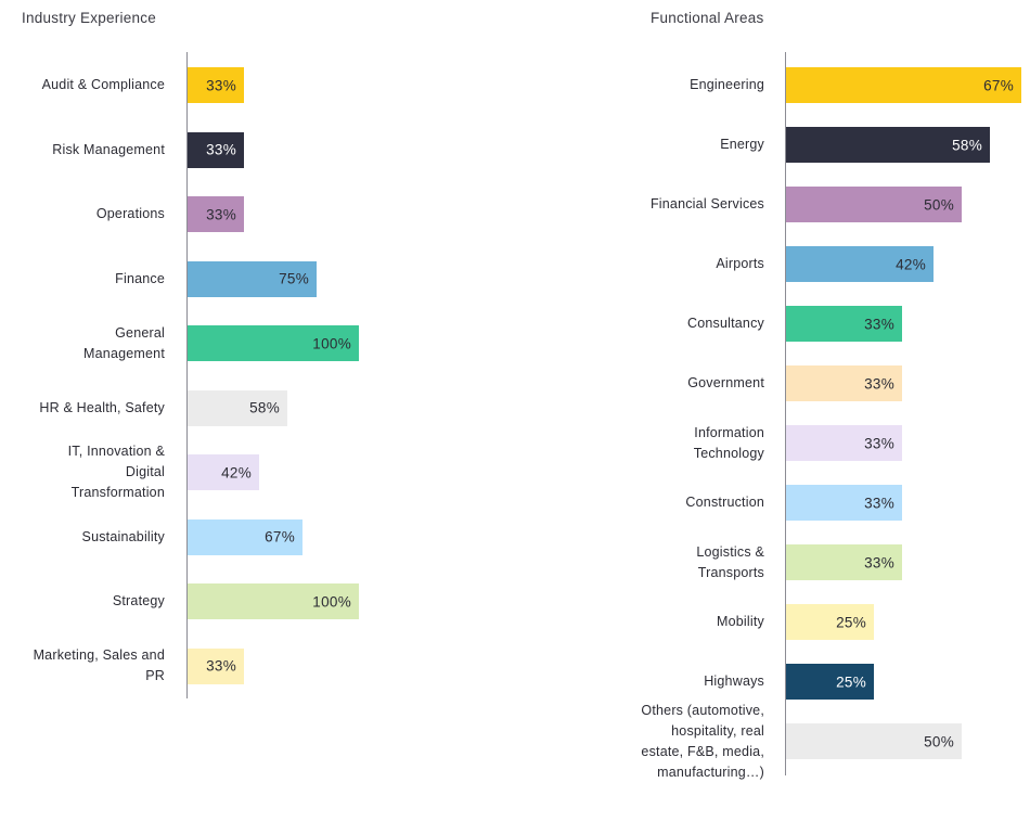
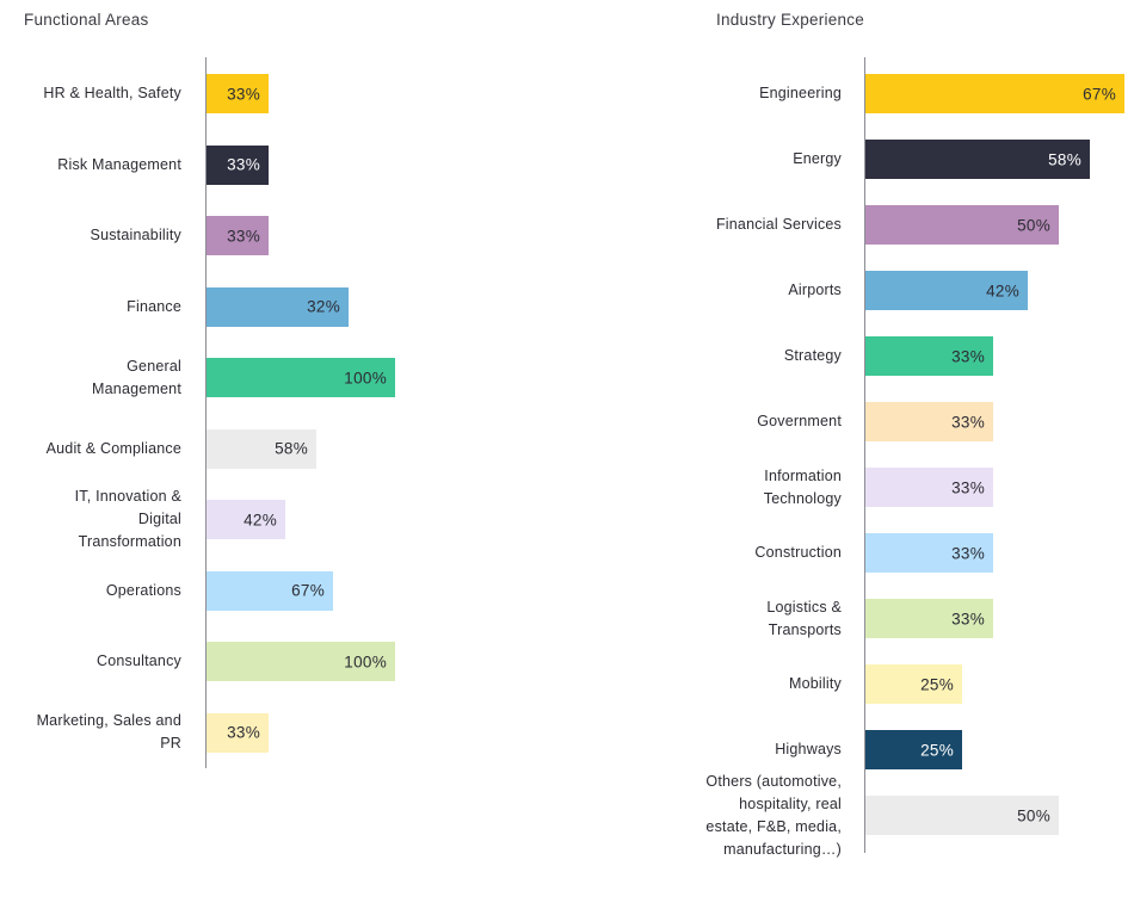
- Industry Experience
+ Functional Areas
- Audit & Compliance
+ HR & Health, Safety
  33%
  Risk Management
  33%
- Operations
+ Sustainability
  33%
  Finance
- 75%
+ 32%
  General
  Management
  100%
- HR & Health, Safety
+ Audit & Compliance
  58%
  IT, Innovation &
  Digital
  Transformation
  42%
- Sustainability
+ Operations
  67%
- Strategy
+ Consultancy
  100%
  Marketing, Sales and
  PR
  33%
- Functional Areas
+ Industry Experience
  Engineering
  67%
  Energy
  58%
  Financial Services
  50%
  Airports
  42%
- Consultancy
+ Strategy
  33%
  Government
  33%
  Information
  Technology
  33%
  Construction
  33%
  Logistics &
  Transports
  33%
  Mobility
  25%
  Highways
  25%
  Others (automotive,
  hospitality, real
  estate, F&B, media,
  manufacturing…)
  50%
